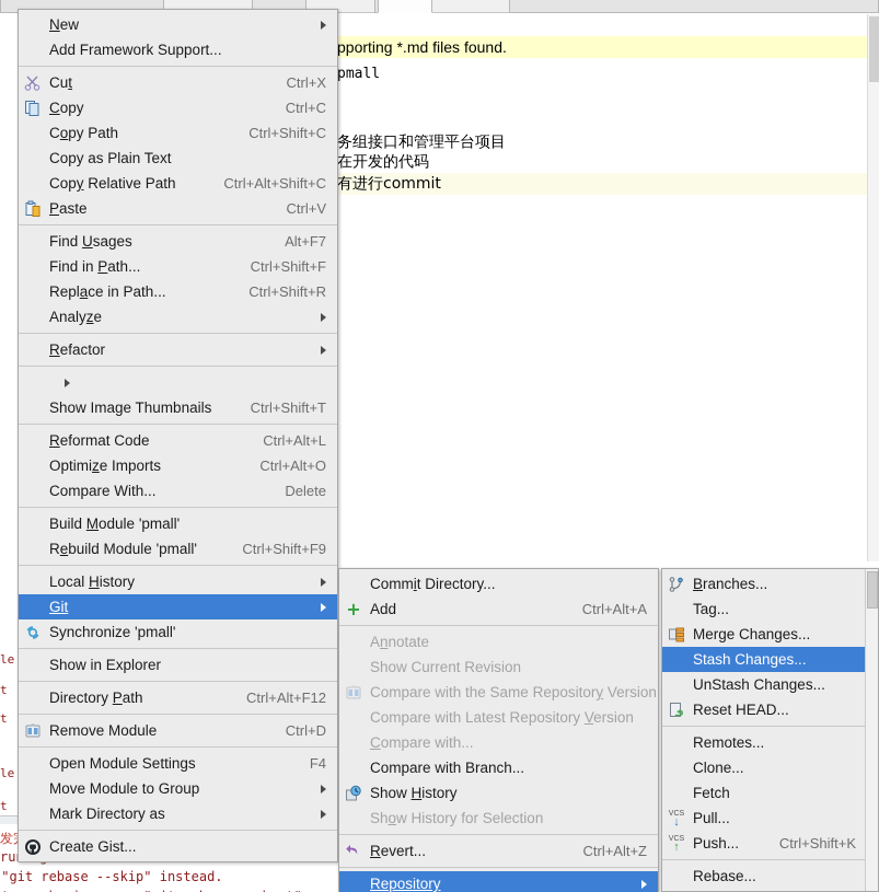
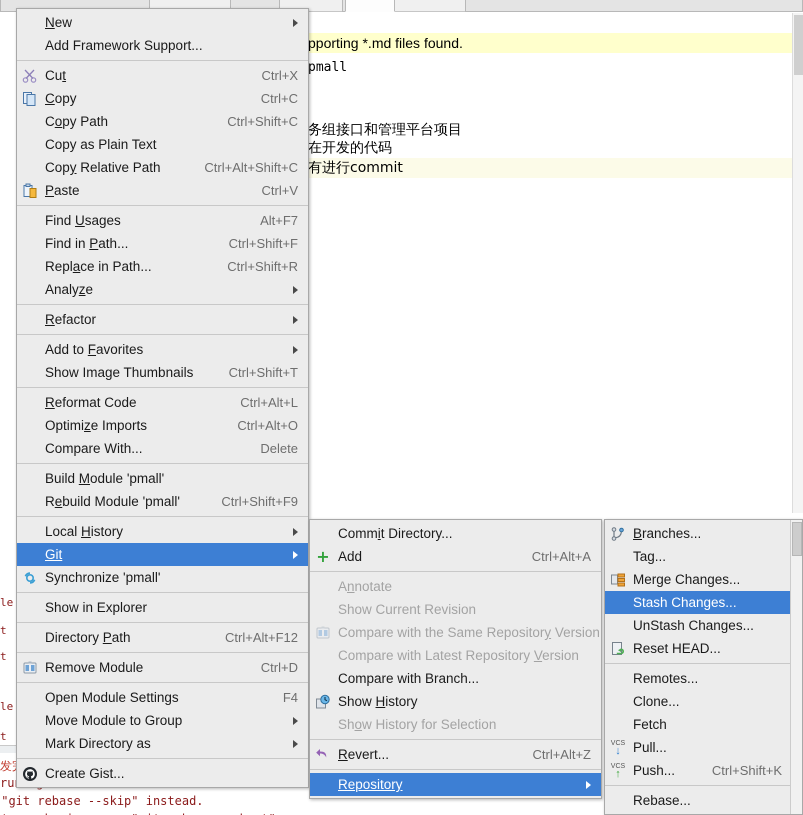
  pporting *.md files found.
  pmall
  务组接口和管理平台项目
  在开发的代码
  有进行commit
  "git rebase --skip" instead.
  le
  t
  t
  le
  t
  New
  Add Framework Support...
  Cut
  Ctrl+X
  Copy
  Ctrl+C
  Copy Path
  Ctrl+Shift+C
  Copy as Plain Text
  Copy Relative Path
  Ctrl+Alt+Shift+C
  Paste
  Ctrl+V
  Find Usages
  Alt+F7
  Find in Path...
  Ctrl+Shift+F
  Replace in Path...
  Ctrl+Shift+R
  Analyze
  Refactor
+ Add to Favorites
  Show Image Thumbnails
  Ctrl+Shift+T
  Reformat Code
  Ctrl+Alt+L
  Optimize Imports
  Ctrl+Alt+O
  Compare With...
  Delete
  Build Module 'pmall'
  Rebuild Module 'pmall'
  Ctrl+Shift+F9
  Local History
  Git
  Synchronize 'pmall'
  Show in Explorer
  Directory Path
  Ctrl+Alt+F12
  Remove Module
  Ctrl+D
  Open Module Settings
  F4
  Move Module to Group
  Mark Directory as
  Create Gist...
  Commit Directory...
  +
  Add
  Ctrl+Alt+A
  Annotate
  Show Current Revision
  Compare with the Same Repository Version
  Compare with Latest Repository Version
- Compare with...
  Compare with Branch...
  Show History
  Show History for Selection
  Revert...
  Ctrl+Alt+Z
  Repository
  Branches...
  Tag...
  Merge Changes...
  Stash Changes...
  UnStash Changes...
  Reset HEAD...
  Remotes...
  Clone...
  Fetch
  ↓
  Pull...
  ↑
  Push...
  Ctrl+Shift+K
  Rebase...
